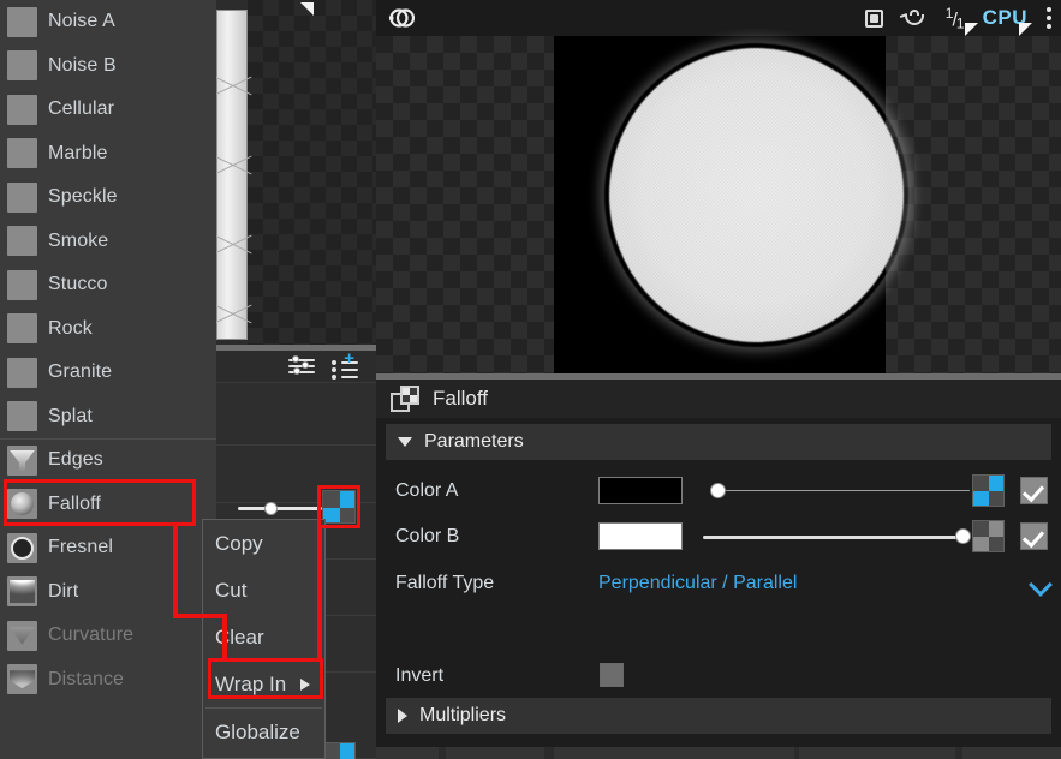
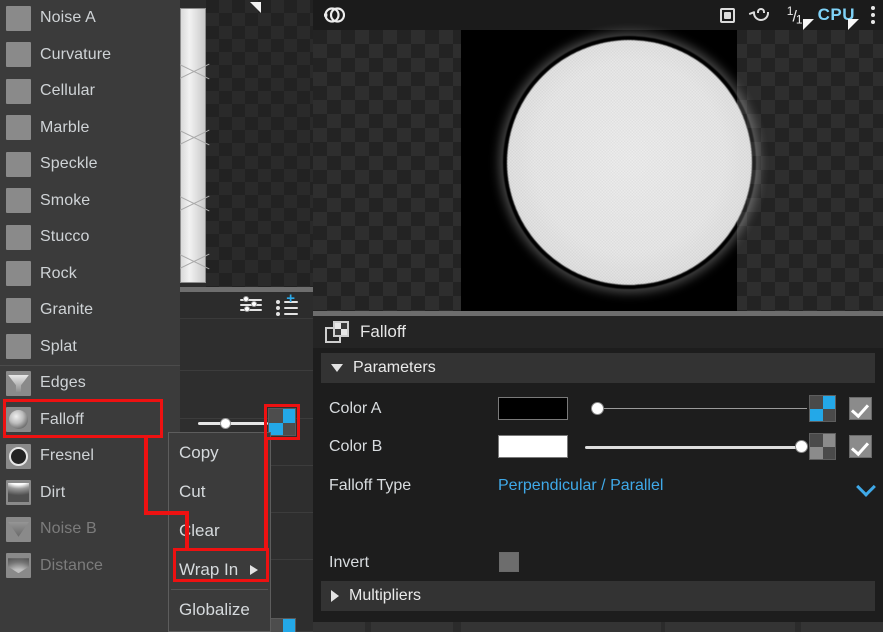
  Noise A
- Noise B
+ Curvature
  Cellular
  Marble
  Speckle
  Smoke
  Stucco
  Rock
  Granite
  Splat
  Edges
  Falloff
  Fresnel
  Dirt
- Curvature
+ Noise B
  Distance
  +
  Copy
  Cut
  lear
  Wrap In
  Globalize
  1/1
  CPU
  Falloff
  Parameters
  Color A
  Color B
  Falloff Type
  Perpendicular / Parallel
  Invert
  Multipliers
